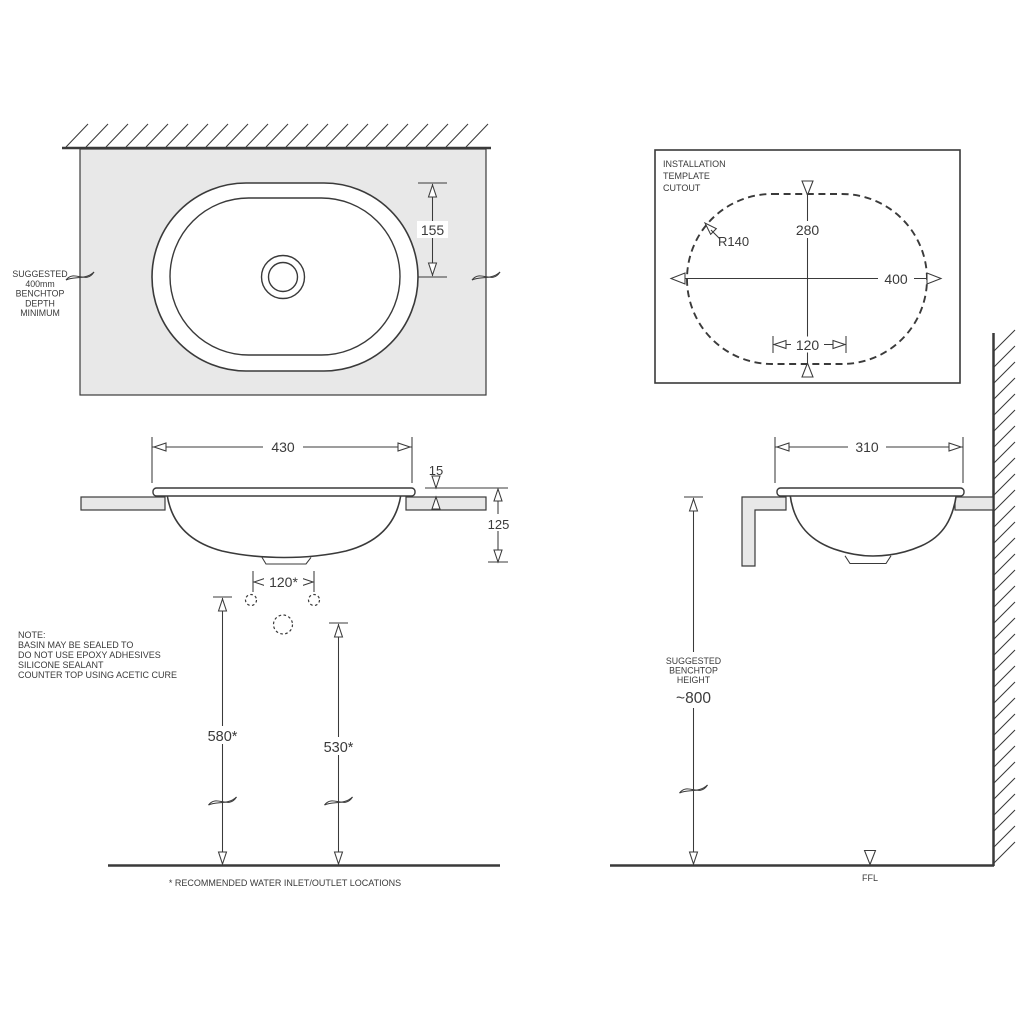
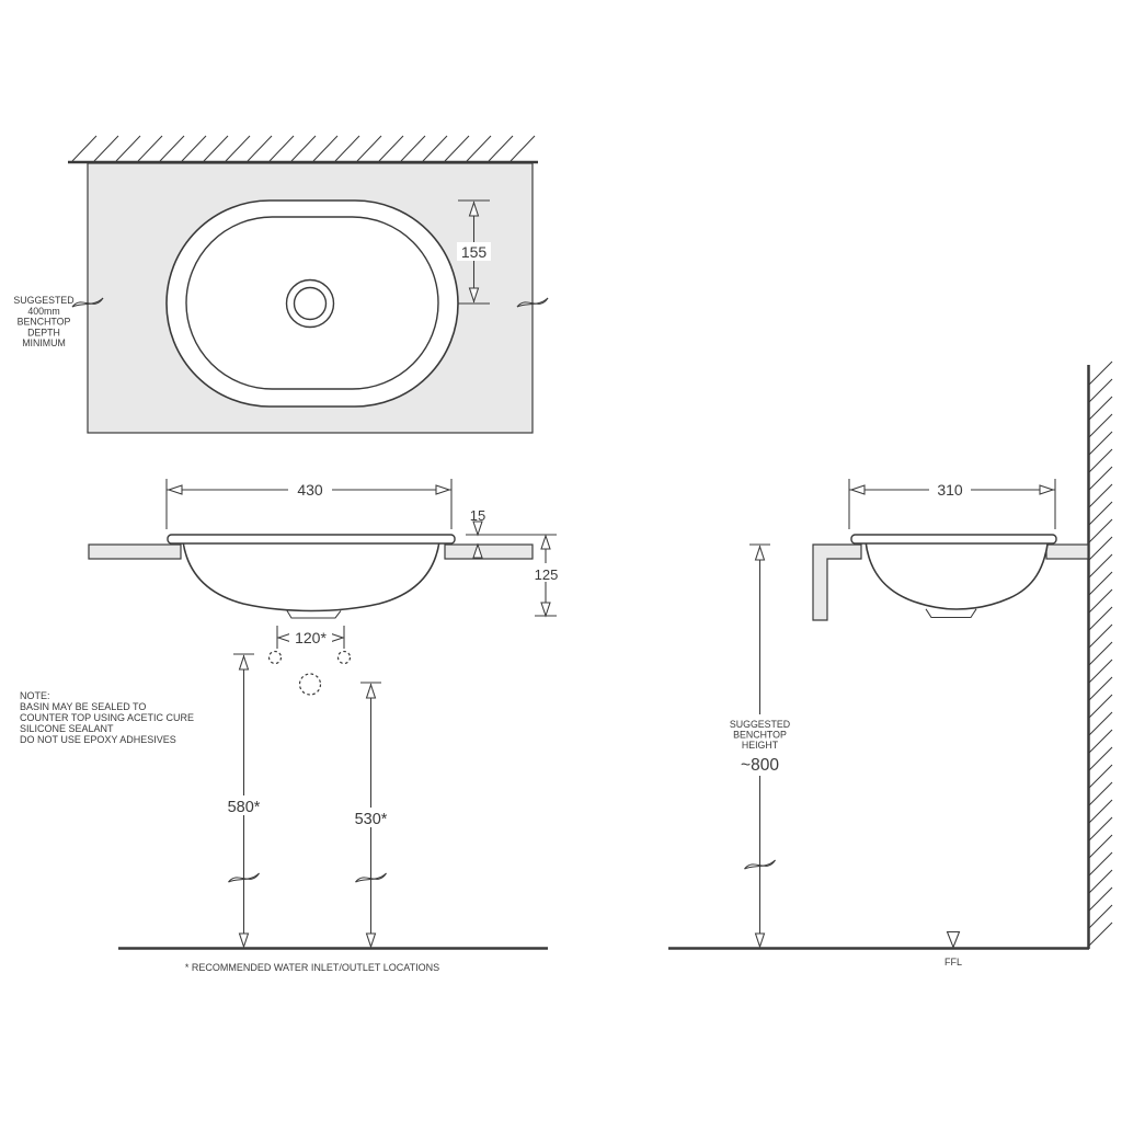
  155
  SUGGESTED
  400mm
  BENCHTOP
  DEPTH
  MINIMUM
- INSTALLATION
- TEMPLATE
- CUTOUT
- 280
- 400
- 120
- R140
  430
  15
  125
  120*
  580*
  530*
  NOTE:
  BASIN MAY BE SEALED TO
- DO NOT USE EPOXY ADHESIVES
+ COUNTER TOP USING ACETIC CURE
  SILICONE SEALANT
- COUNTER TOP USING ACETIC CURE
+ DO NOT USE EPOXY ADHESIVES
  * RECOMMENDED WATER INLET/OUTLET LOCATIONS
  310
  SUGGESTED
  BENCHTOP
  HEIGHT
  ~800
  FFL
